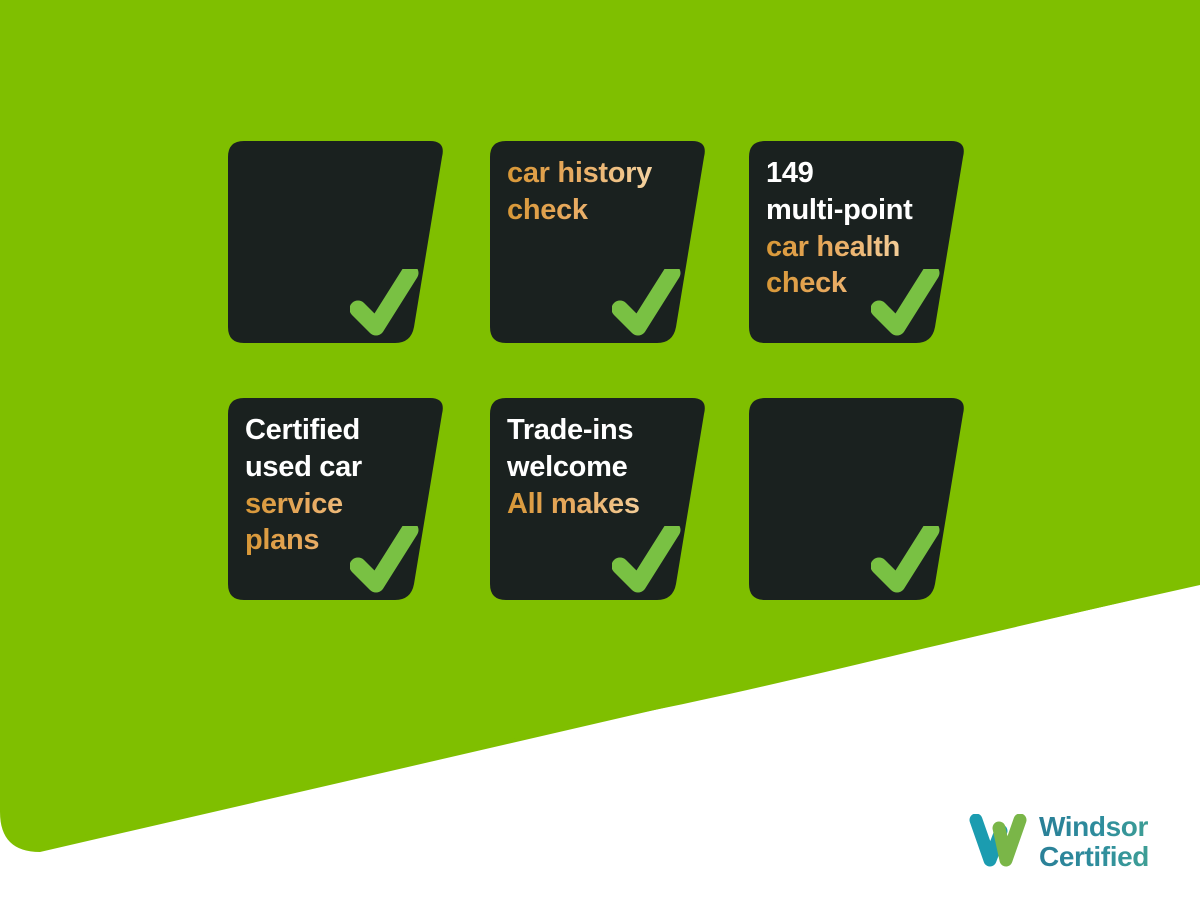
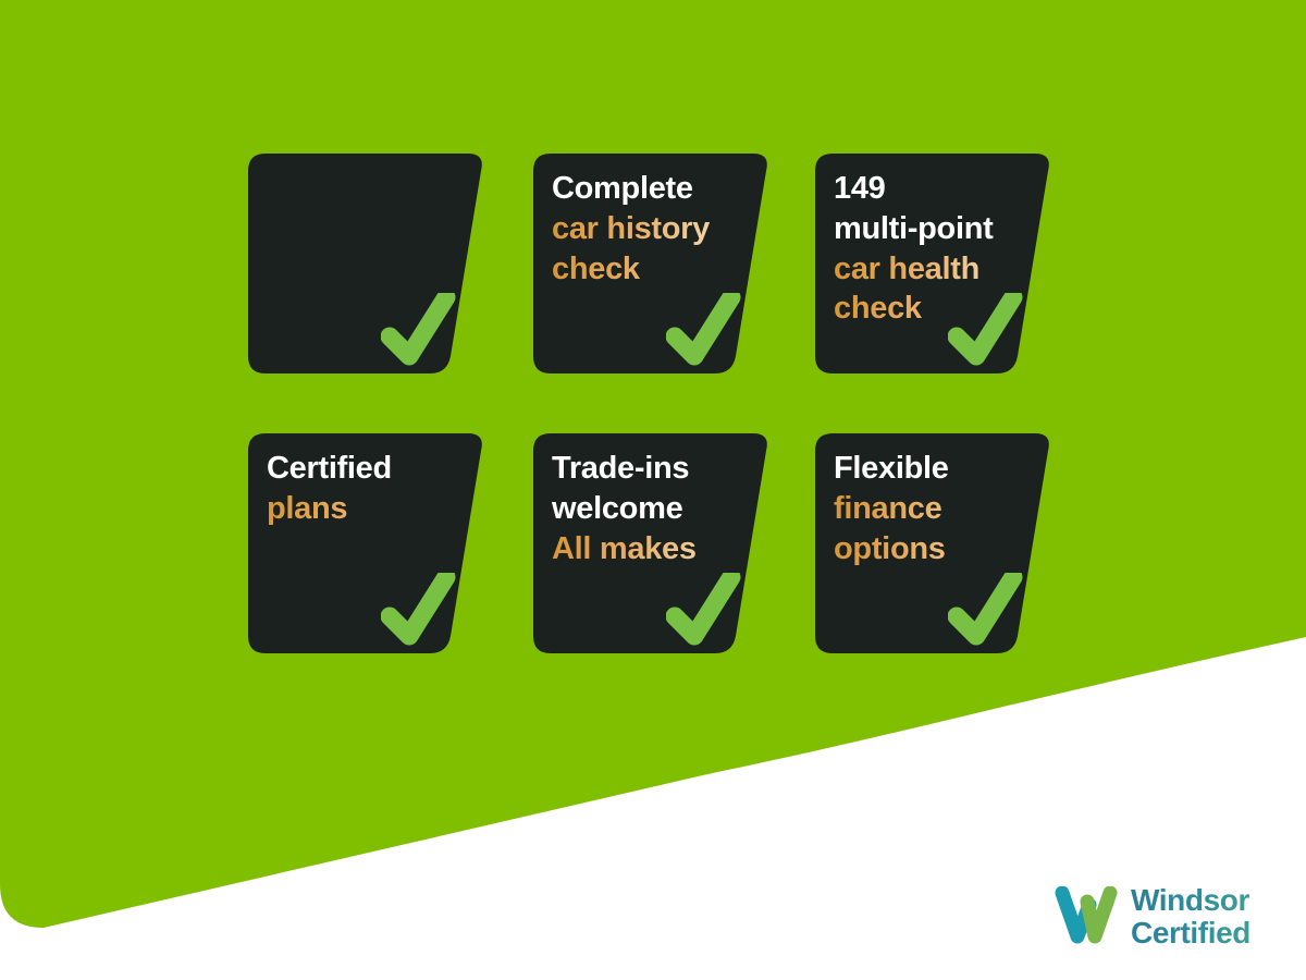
+ Complete
  car history
  check
  149
  multi-point
  car health
  check
  Certified
- used car
- service
  plans
  Trade-ins
  welcome
  All makes
+ Flexible
+ finance
+ options
  Windsor
  Certified
